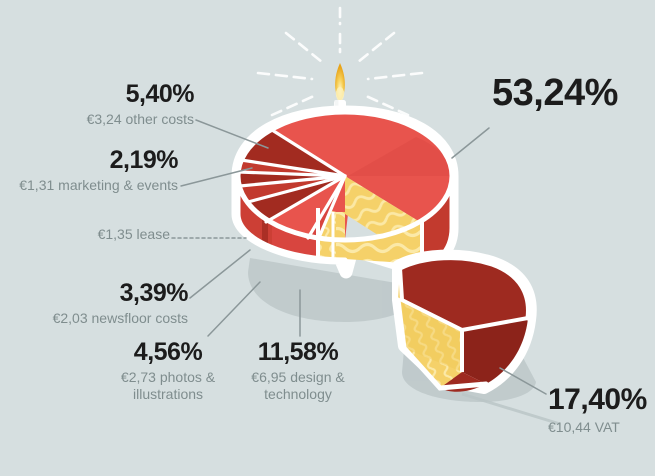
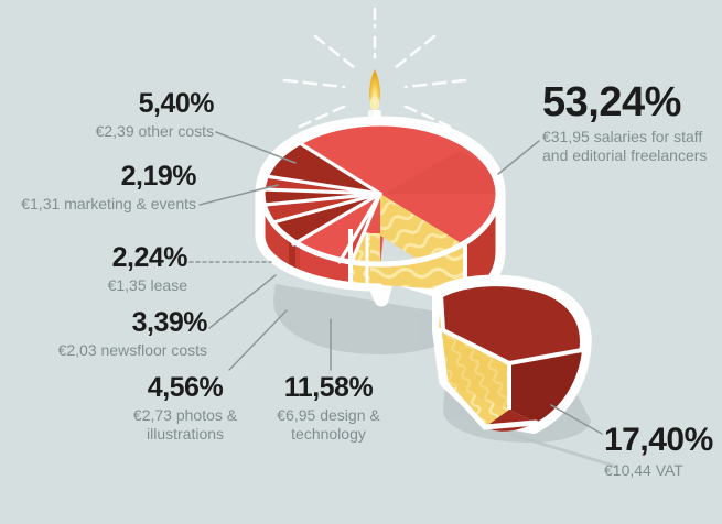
  5,40%
- €3,24 other costs
+ €2,39 other costs
  2,19%
  €1,31 marketing & events
+ 2,24%
  €1,35 lease
  3,39%
  €2,03 newsfloor costs
  4,56%
  €2,73 photos &
  illustrations
  11,58%
  €6,95 design &
  technology
  53,24%
+ €31,95 salaries for staff
+ and editorial freelancers
  17,40%
  €10,44 VAT
